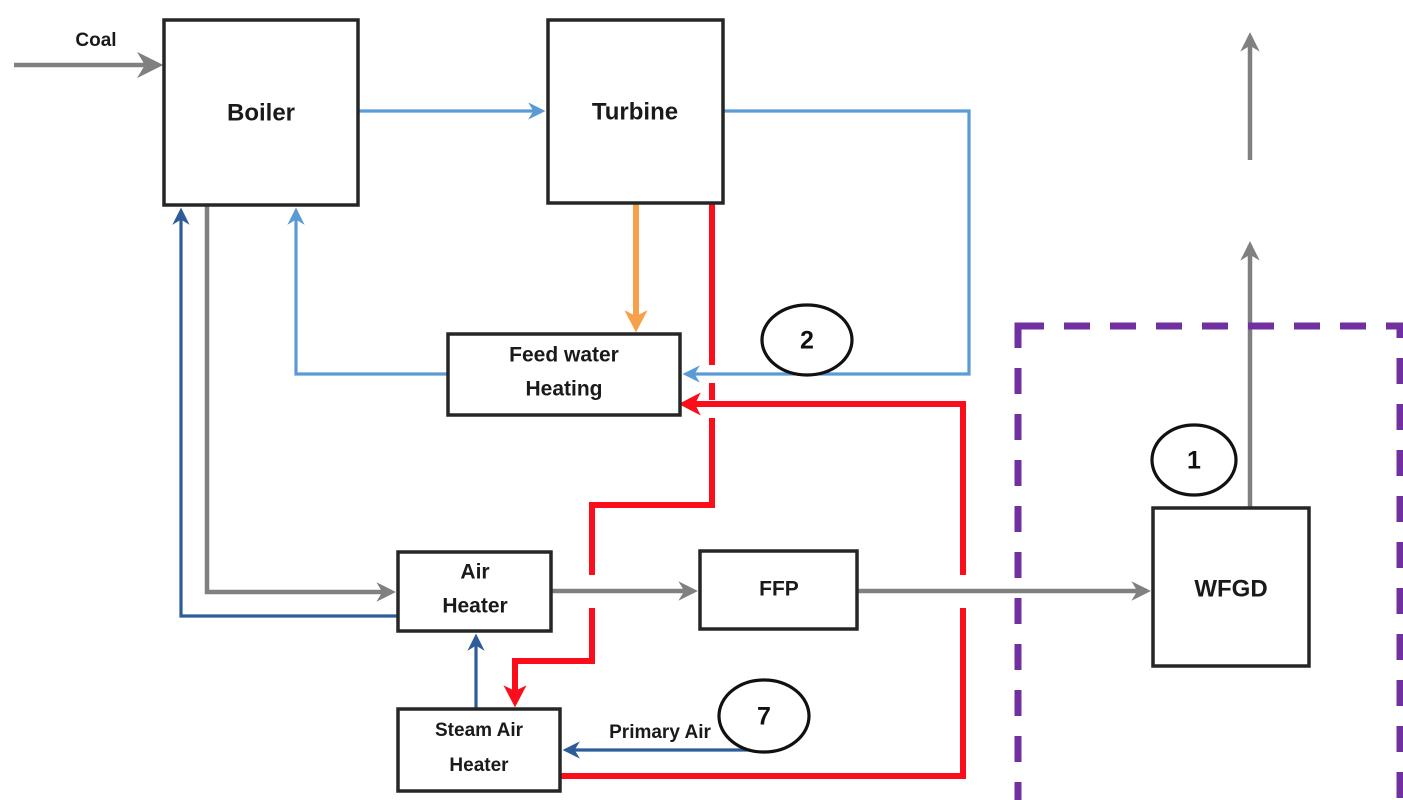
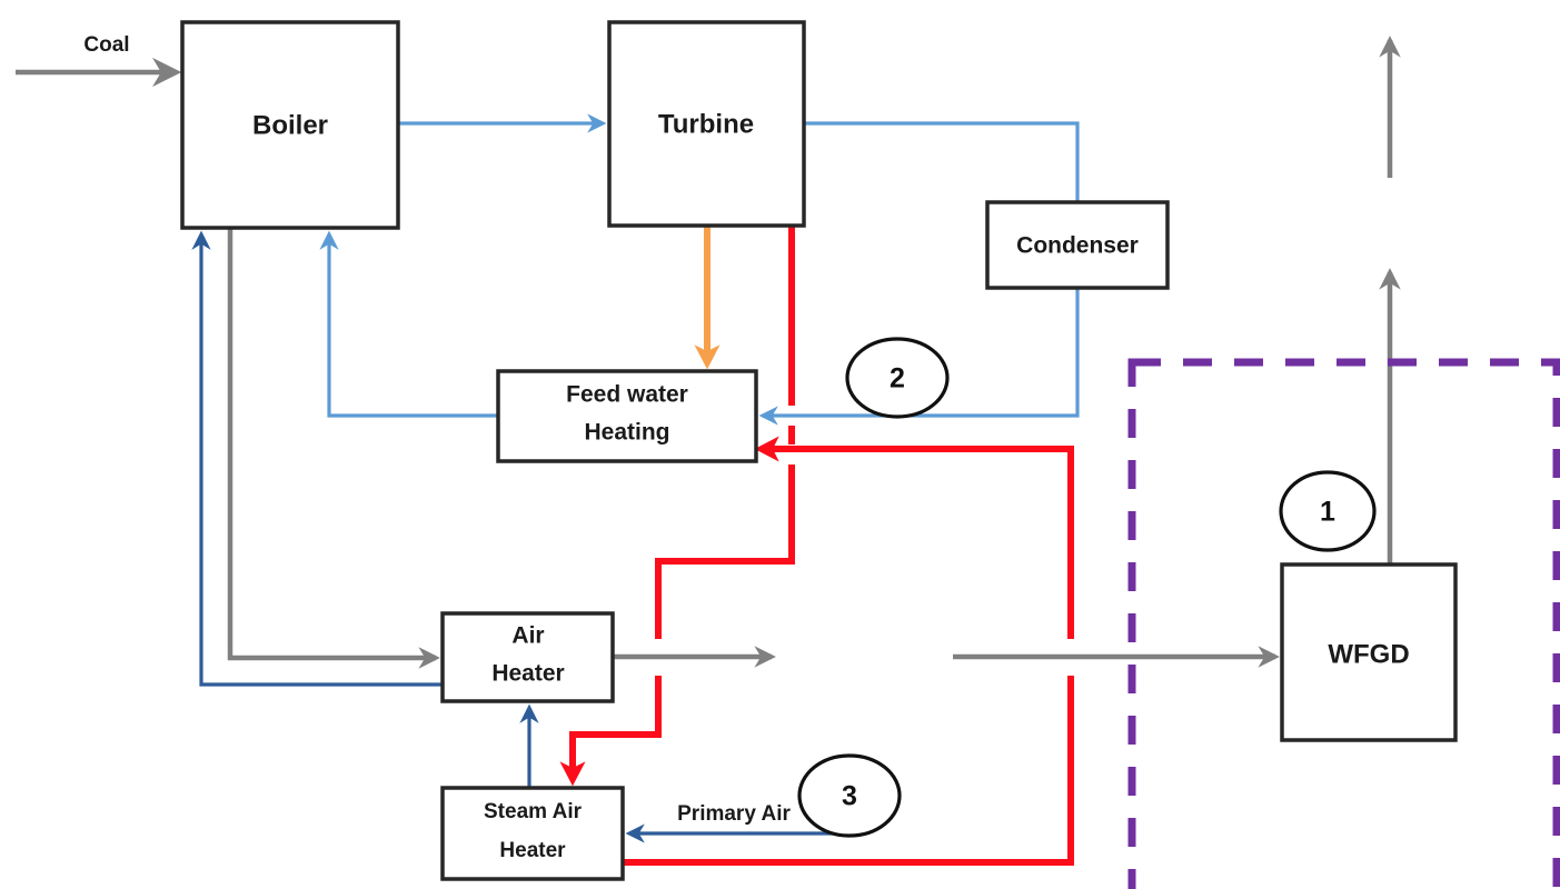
  Boiler
  Turbine
+ Condenser
  Feed water
  Heating
  Air
  Heater
- FFP
  WFGD
  Steam Air
  Heater
  Coal
  Primary Air
  1
  2
- 7
+ 3
